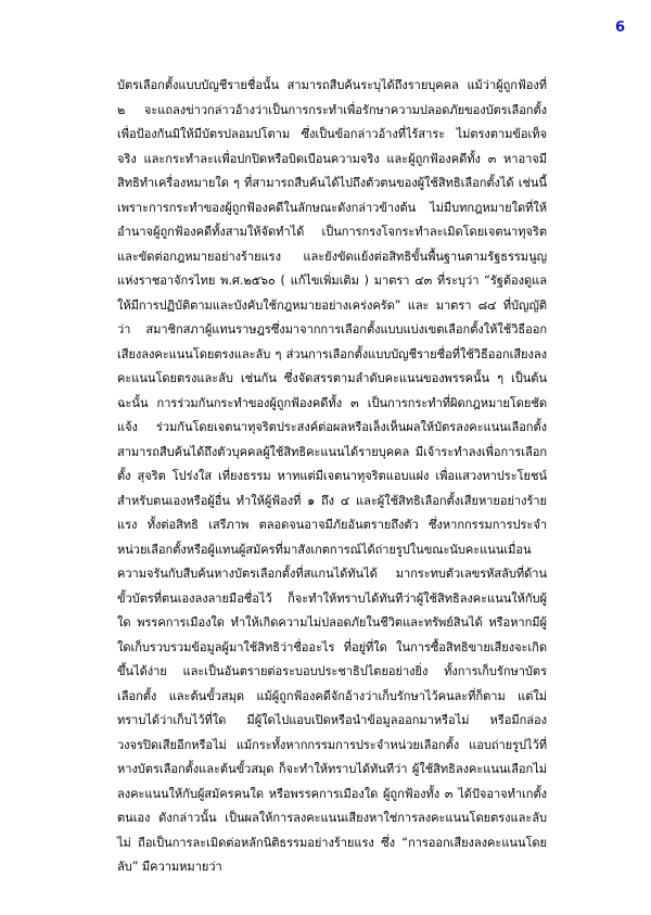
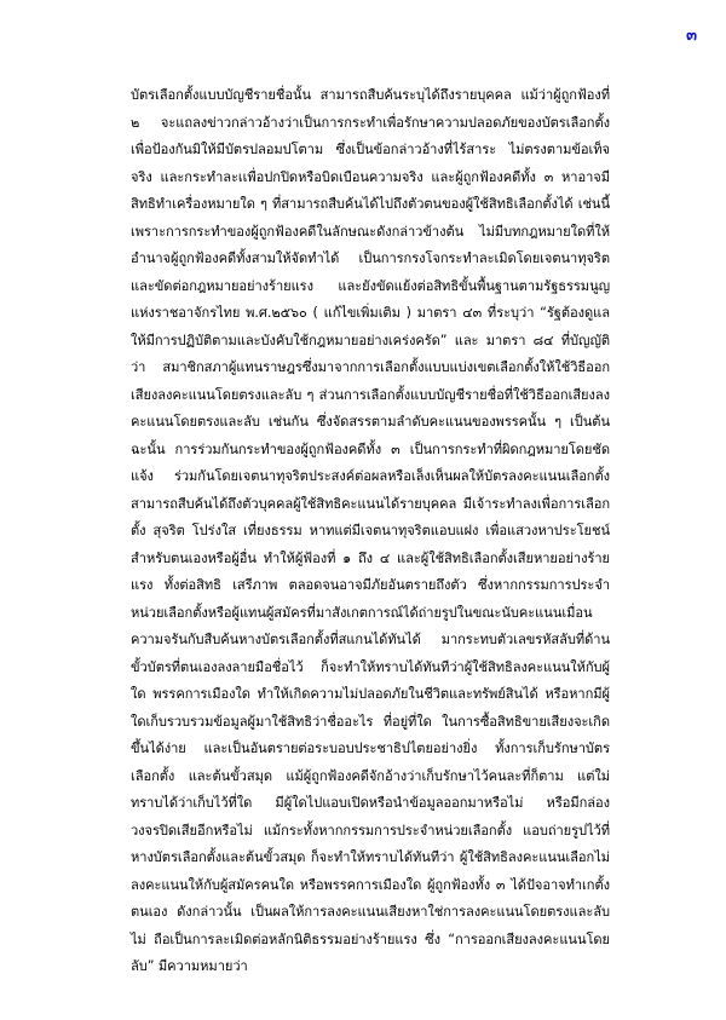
- 6
+ ๓
  บัตรเลือกตั้งแบบบัญชีรายชื่อนั้น สามารถสืบค้นระบุได้ถึงรายบุคคล แม้ว่าผู้ถูกฟ้องที่ ๒ จะแถลงข่าวกล่าวอ้างว่าเป็นการกระทำเพื่อรักษาความปลอดภัยของบัตรเลือกตั้ง เพื่อป้องกันมิให้มีบัตรปลอมปโตาม ซึ่งเป็นข้อกล่าวอ้างที่ไร้สาระ ไม่ตรงตามข้อเท็จจริง และกระทำละเเพื่อปกปิดหรือบิดเบือนความจริง และผู้ถูกฟ้องคดีทั้ง ๓ หาอาจมีสิทธิทำเครื่องหมายใด ๆ ที่สามารถสืบค้นได้ไปถึงตัวตนของผู้ใช้สิทธิเลือกตั้งได้ เช่นนี้ เพราะการกระทำของผู้ถูกฟ้องคดีในลักษณะดังกล่าวข้างต้น ไม่มีบทกฎหมายใดที่ให้อำนาจผู้ถูกฟ้องคดีทั้งสามให้จัดทำได้ เป็นการกรงโจกระทำละเมิดโดยเจตนาทุจริตและขัดต่อกฎหมายอย่างร้ายแรง และยังขัดแย้งต่อสิทธิขั้นพื้นฐานตามรัฐธรรมนูญ แห่งราชอาจักรไทย พ.ศ.๒๕๖๐ ( แก้ไขเพิ่มเติม ) มาตรา ๔๓ ที่ระบุว่า “รัฐต้องดูแลให้มีการปฏิบัติตามและบังคับใช้กฎหมายอย่างเคร่งครัด” และ มาตรา ๘๔ ที่บัญญัติว่า สมาชิกสภาผู้แทนราษฎรซึ่งมาจากการเลือกตั้งแบบแบ่งเขตเลือกตั้งให้ใช้วิธีออกเสียงลงคะแนนโดยตรงและลับ ๆ ส่วนการเลือกตั้งแบบบัญชีรายชื่อที่ใช้วิธีออกเสียงลงคะแนนโดยตรงและลับ เช่นกัน ซึ่งจัดสรรตามลำดับคะแนนของพรรคนั้น ๆ เป็นต้น ฉะนั้น การร่วมกันกระทำของผู้ถูกฟ้องคดีทั้ง ๓ เป็นการกระทำที่ผิดกฎหมายโดยชัดแจ้ง ร่วมกันโดยเจตนาทุจริตประสงค์ต่อผลหรือเล็งเห็นผลให้บัตรลงคะแนนเลือกตั้ง สามารถสืบค้นได้ถึงตัวบุคคลผู้ใช้สิทธิคะแนนได้รายบุคคล มีเจ้าระทำลงเพื่อการเลือกตั้ง สุจริต โปร่งใส เที่ยงธรรม หาทแต่มีเจตนาทุจริตแอบแฝง เพื่อแสวงหาประโยชน์สำหรับตนเองหรือผู้อื่น ทำให้ผู้ฟ้องที่ ๑ ถึง ๔ และผู้ใช้สิทธิเลือกตั้งเสียหายอย่างร้ายแรง ทั้งต่อสิทธิ เสรีภาพ ตลอดจนอาจมีภัยอันตรายถึงตัว ซึ่งหากกรรมการประจำหน่วยเลือกตั้งหรือผู้แทนผู้สมัครที่มาสังเกตการณ์ได้ถ่ายรูปในขณะนับคะแนนเมื่อนความจรันกับสืบค้นหางบัตรเลือกตั้งที่สแกนได้ทันได้ มากระทบตัวเลขรหัสลับที่ด้านขั้วบัตรที่ตนเองลงลายมือชื่อไว้ ก็จะทำให้ทราบได้ทันทีว่าผู้ใช้สิทธิลงคะแนนให้กับผู้ใด พรรคการเมืองใด ทำให้เกิดความไม่ปลอดภัยในชีวิตและทรัพย์สินได้ หรือหากมีผู้ใดเก็บรวบรวมข้อมูลผู้มาใช้สิทธิว่าชื่ออะไร ที่อยู่ที่ใด ในการซื้อสิทธิขายเสียงจะเกิดขึ้นได้ง่าย และเป็นอันตรายต่อระบอบประชาธิปไตยอย่างยิ่ง ทั้งการเก็บรักษาบัตรเลือกตั้ง และต้นขั้วสมุด แม้ผู้ถูกฟ้องคดีจักอ้างว่าเก็บรักษาไว้คนละที่ก็ตาม แต่ใม่ทราบได้ว่าเก็บไว้ที่ใด มีผู้ใดไปแอบเปิดหรือนำข้อมูลออกมาหรือไม่ หรือมีกล่องวงจรปิดเสียอีกหรือไม่ แม้กระทั้งหากกรรมการประจำหน่วยเลือกตั้ง แอบถ่ายรูปไว้ที่หางบัตรเลือกตั้งและต้นขั้วสมุด ก็จะทำให้ทราบได้ทันทีว่า ผู้ใช้สิทธิลงคะแนนเลือกไม่ลงคะแนนให้กับผู้สมัครคนใด หรือพรรคการเมืองใด ผู้ถูกฟ้องทั้ง ๓ ได้ปัจอาจทำเกตั้งตนเอง ดังกล่าวนั้น เป็นผลให้การลงคะแนนเสียงหาใช่การลงคะแนนโดยตรงและลับไม่ ถือเป็นการละเมิดต่อหลักนิติธรรมอย่างร้ายแรง ซึ่ง “การออกเสียงลงคะแนนโดยลับ” มีความหมายว่า
